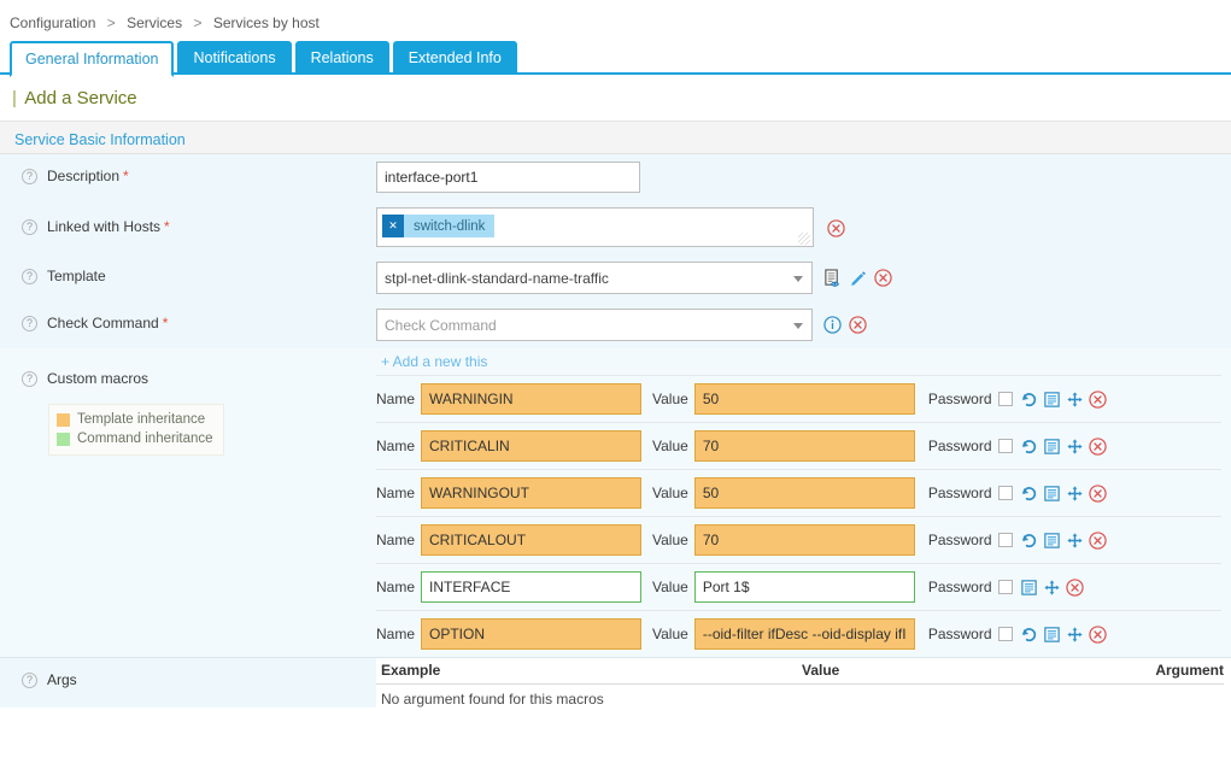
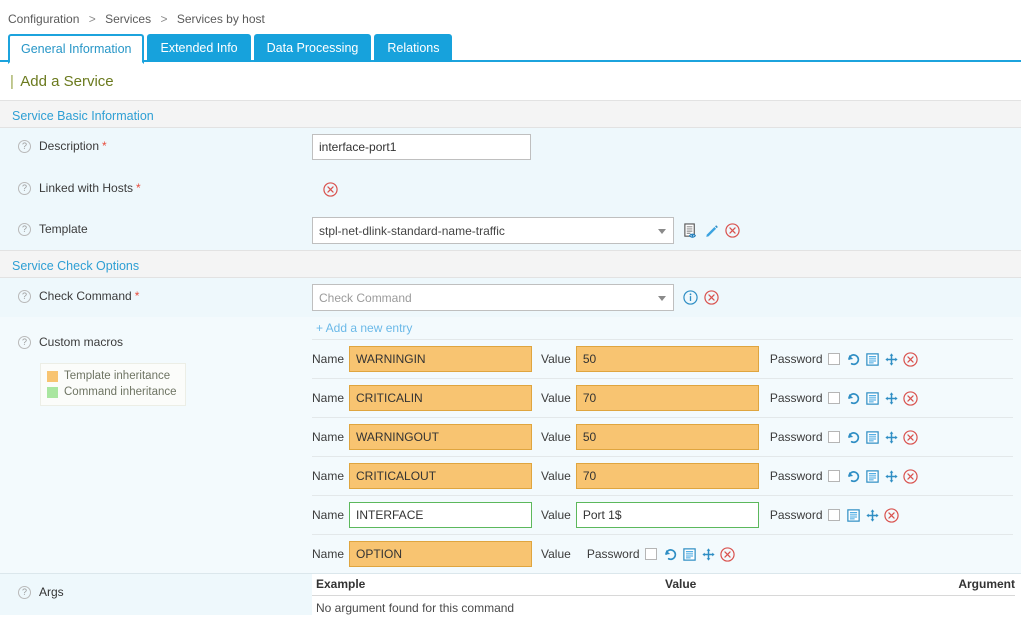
  Configuration > Services > Services by host
  General Information
- Notifications
- Relations
+ Extended Info
+ Data Processing
- Extended Info
+ Relations
  | Add a Service
  Service Basic Information
  ?
  Description *
  interface-port1
  ?
  Linked with Hosts *
- ✕
- switch-dlink
  ?
  Template
  stpl-net-dlink-standard-name-traffic
+ Service Check Options
  ?
  Check Command *
  Check Command
  ?
  Custom macros
  Template inheritance
  Command inheritance
- + Add a new this
+ + Add a new entry
  Name
  WARNINGIN
  Value
  50
  Password
  Name
  CRITICALIN
  Value
  70
  Password
  Name
  WARNINGOUT
  Value
  50
  Password
  Name
  CRITICALOUT
  Value
  70
  Password
  Name
  INTERFACE
  Value
  Port 1$
  Password
  Name
  OPTION
  Value
- --oid-filter ifDesc --oid-display ifI
  Password
  ?
  Args
  Example
  Value
  Argument
- No argument found for this macros
+ No argument found for this command
